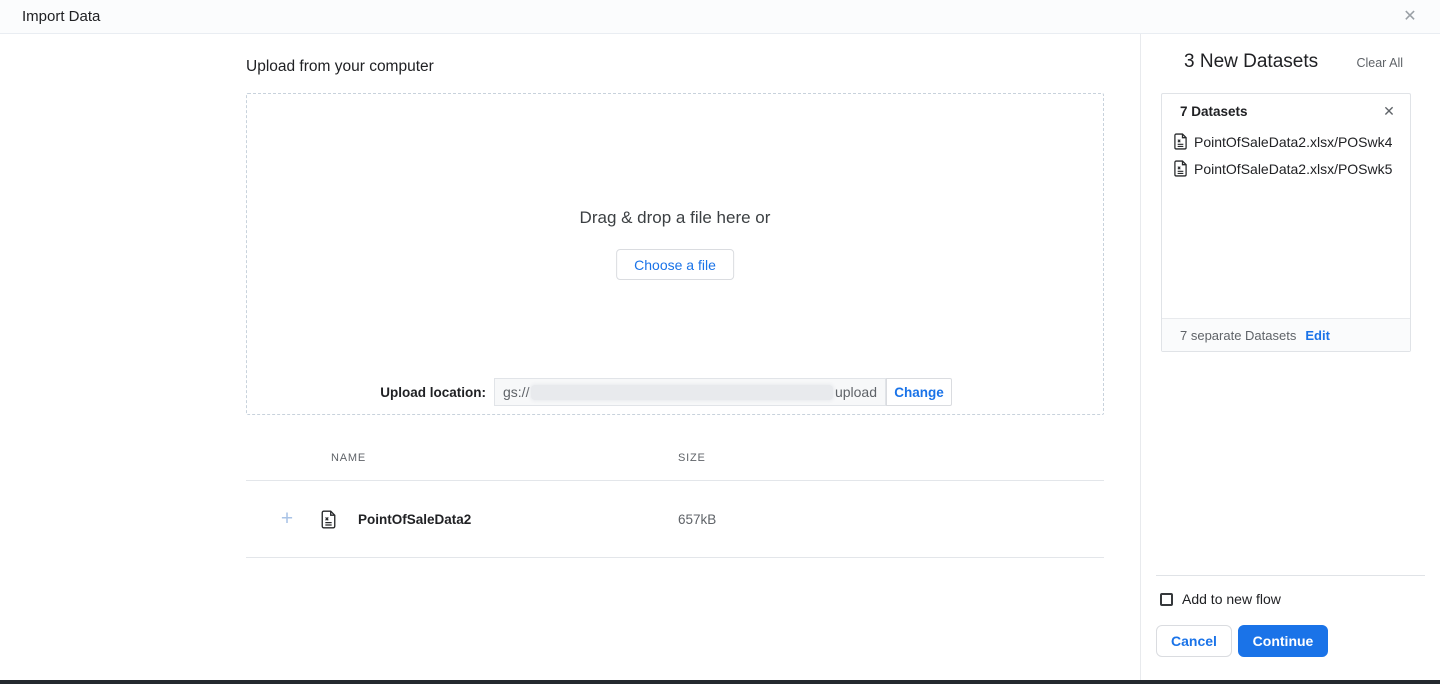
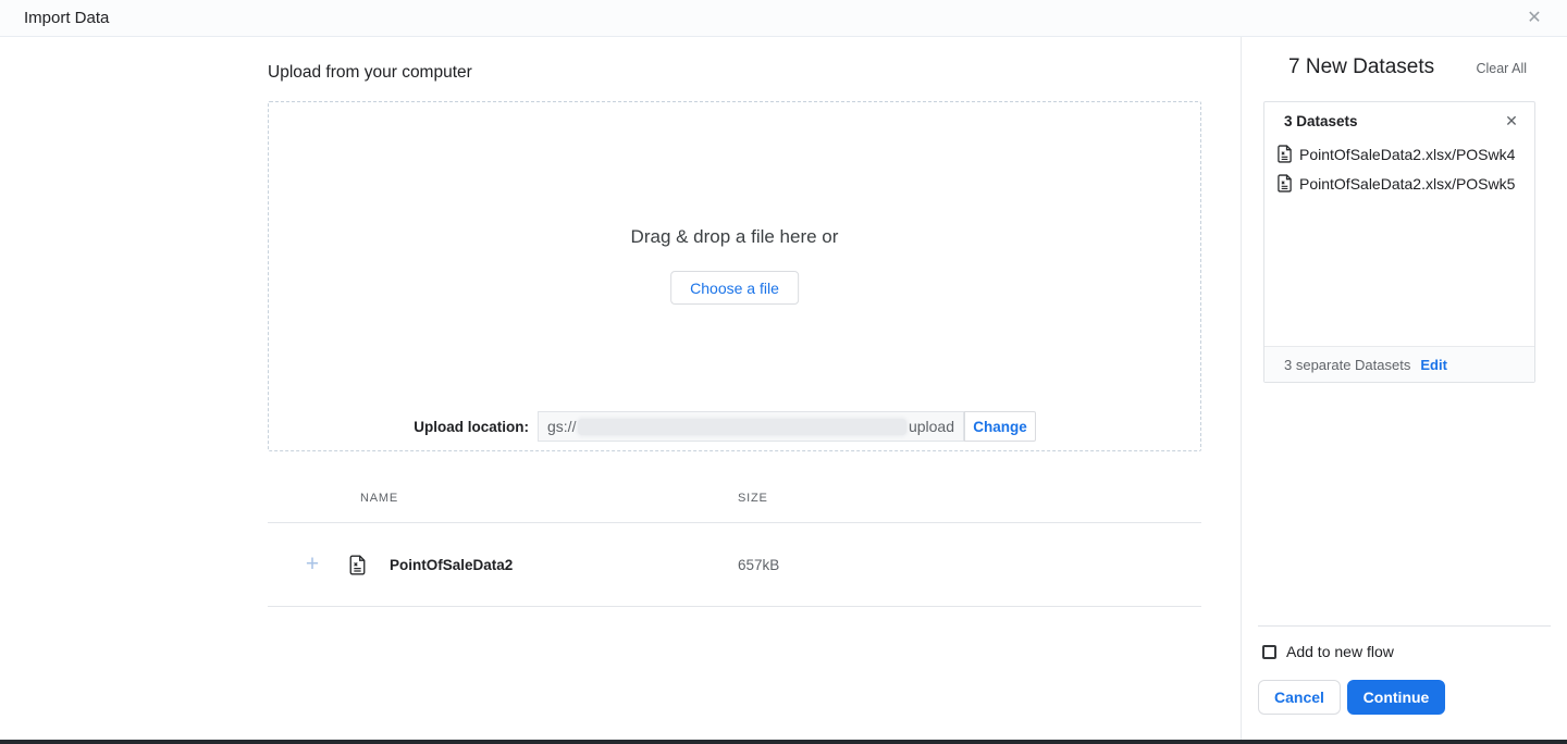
  Import Data
  ✕
  Upload from your computer
  Drag & drop a file here or
  Choose a file
  Upload location:
  gs://
  upload
  Change
  NAME
  SIZE
  +
  PointOfSaleData2
  657kB
- 3 New Datasets
+ 7 New Datasets
  Clear All
- 7 Datasets
+ 3 Datasets
  ✕
  PointOfSaleData2.xlsx/POSwk4
  PointOfSaleData2.xlsx/POSwk5
- 7 separate Datasets
+ 3 separate Datasets
  Edit
  Add to new flow
  Cancel
  Continue
